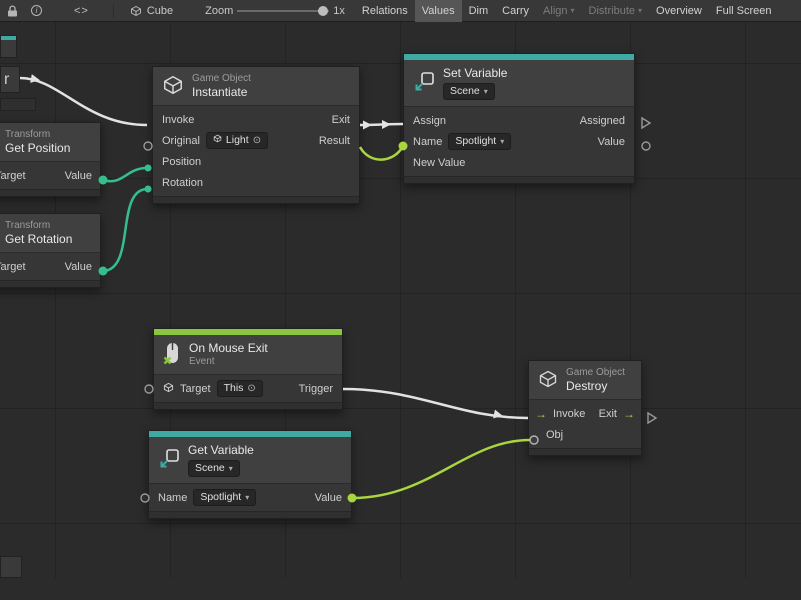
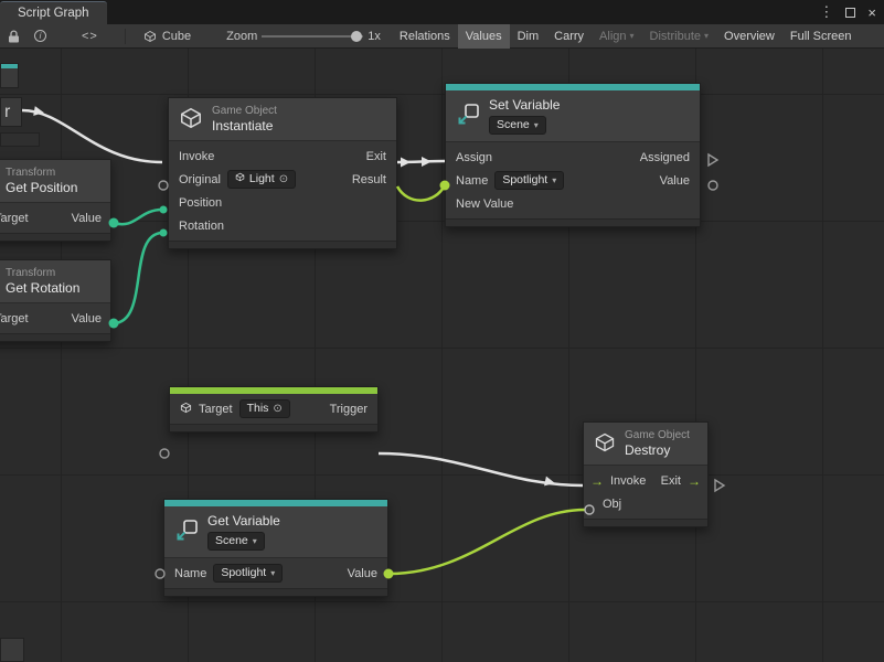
+ Script Graph
+ ⋮
+ ×
  i
  <>
  Cube
  Zoom
  1x
  Relations
  Values
  Dim
  Carry
  Align
  ▾
  Distribute
  ▾
  Overview
  Full Screen
  r
  Transform
  Get Position
  arget
  Value
  Transform
  Get Rotation
  arget
  Value
  Game Object
  Instantiate
  Invoke
  Exit
  Original
  Light
  ⊙
  Result
  Position
  Rotation
  Set Variable
  Scene
  ▾
  Assign
  Assigned
  Name
  Spotlight
  ▾
  Value
  New Value
- On Mouse Exit
- Event
  Target
  This
  ⊙
  Trigger
  Get Variable
  Scene
  ▾
  Name
  Spotlight
  ▾
  Value
  Game Object
  Destroy
  →
  Invoke
  Exit
  →
  Obj
